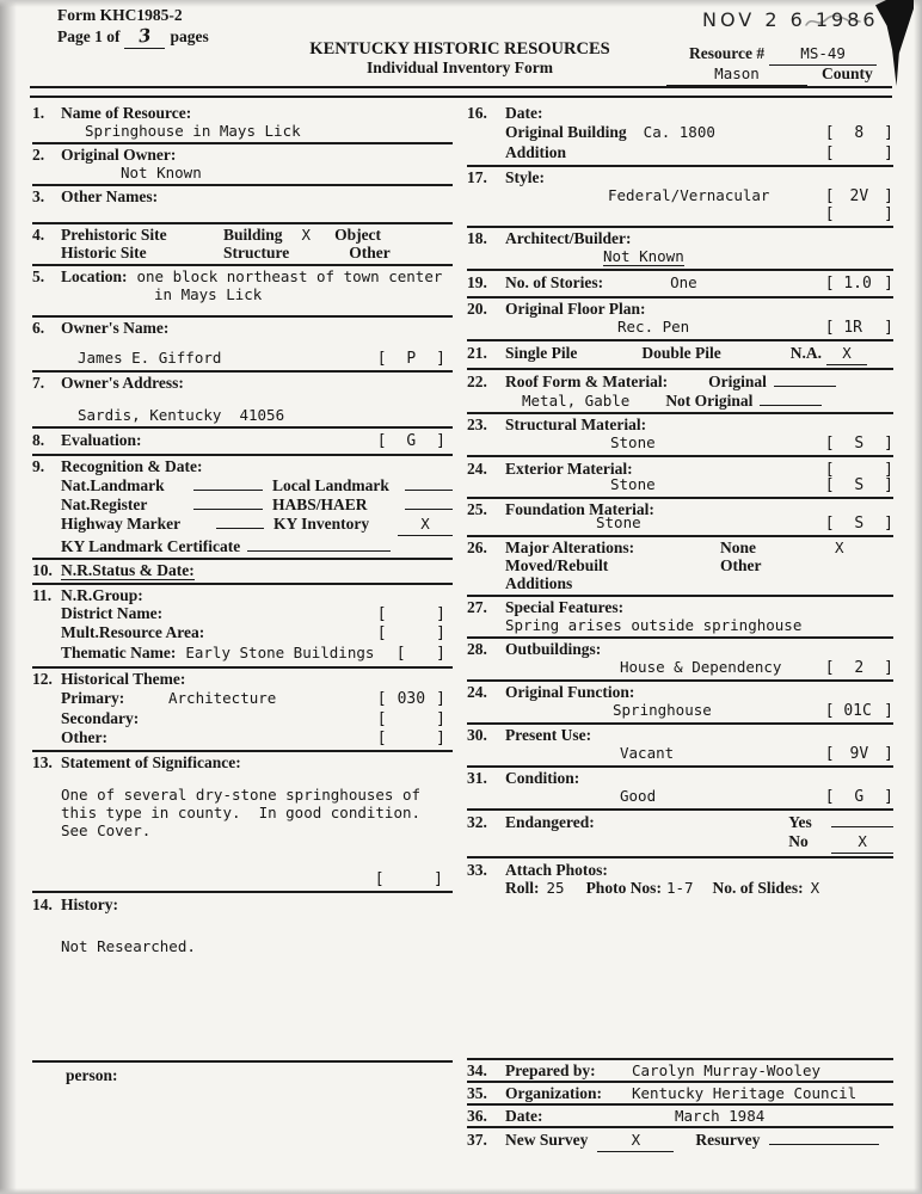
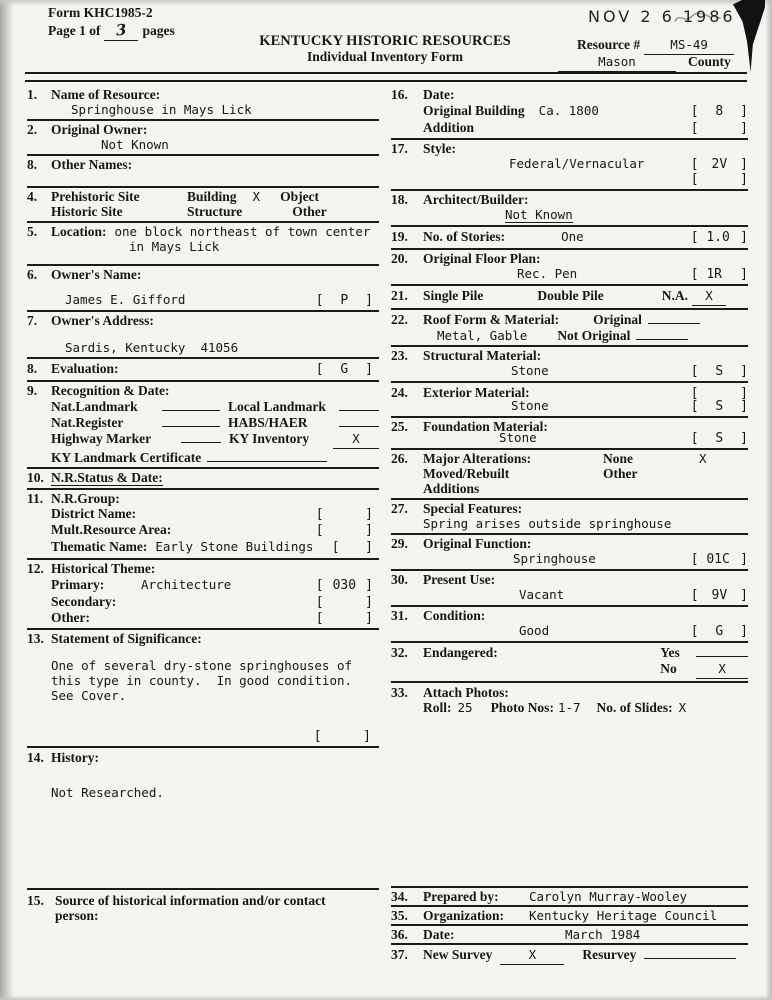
  Form KHC1985-2
  NOV 2 6 1986
  KENTUCKY HISTORIC RESOURCES
  Individual Inventory Form
  Resource # MS-49
  Mason County
  1.
  Name of Resource:
  Springhouse in Mays Lick
  2.
  Original Owner:
  Not Known
- 3.
+ 8.
  Other Names:
  4.
  Prehistoric Site
  Building
  X
  Object
  Historic Site
  Structure
  Other
  5.
  Location:
  one block northeast of town center
  in Mays Lick
  6.
  Owner's Name:
  James E. Gifford
  P
  7.
  Owner's Address:
  Sardis, Kentucky 41056
  8. Evaluation:
  G
  9.
  Recognition & Date:
  Nat.Landmark
  Local Landmark
  Nat.Register
  HABS/HAER
  Highway Marker
  KY Inventory
  X
  KY Landmark Certificate
  10.
  N.R.Status & Date:
  11.
  N.R.Group:
  District Name:
  Mult.Resource Area:
  Thematic Name: Early Stone Buildings
  12.
  Historical Theme:
  Primary: Architecture
  030
  Secondary:
  Other:
  13.
  Statement of Significance:
  One of several dry-stone springhouses of
  this type in county. In good condition.
  See Cover.
  14.
  History:
  Not Researched.
  16.
  Date:
  Original Building Ca. 1800
  8
  Addition
  17.
  Style:
  Federal/Vernacular
  2V
  18.
  Architect/Builder:
  Not Known
  19. No. of Stories: One
  1.0
  20.
  Original Floor Plan:
  Rec. Pen
  1R
  21.
  Single Pile
  Double Pile
  N.A.
  X
  22.
  Roof Form & Material:
  Original
  Metal, Gable
  Not Original
  23.
  Structural Material:
  Stone
  S
  24. Exterior Material:
  Stone
  S
  25.
  Foundation Material:
  Stone
  S
  26.
  Major Alterations:
  None
  X
  Moved/Rebuilt
  Other
  Additions
  27.
  Special Features:
  Spring arises outside springhouse
- 28.
- Outbuildings:
- House & Dependency
- 2
- 24.
+ 29.
  Original Function:
  Springhouse
  01C
  30.
  Present Use:
  Vacant
  9V
  31.
  Condition:
  Good
  G
  32.
  Endangered:
  Yes
  No
  X
  33.
  Attach Photos:
  Roll:
  25
  Photo Nos:
  1-7
  No. of Slides:
  X
+ 15.
+ Source of historical information and/or contact
  person:
  34.
  Prepared by:
  Carolyn Murray-Wooley
  35.
  Organization:
  Kentucky Heritage Council
  36.
  Date:
  March 1984
  37.
  New Survey
  X
  Resurvey
